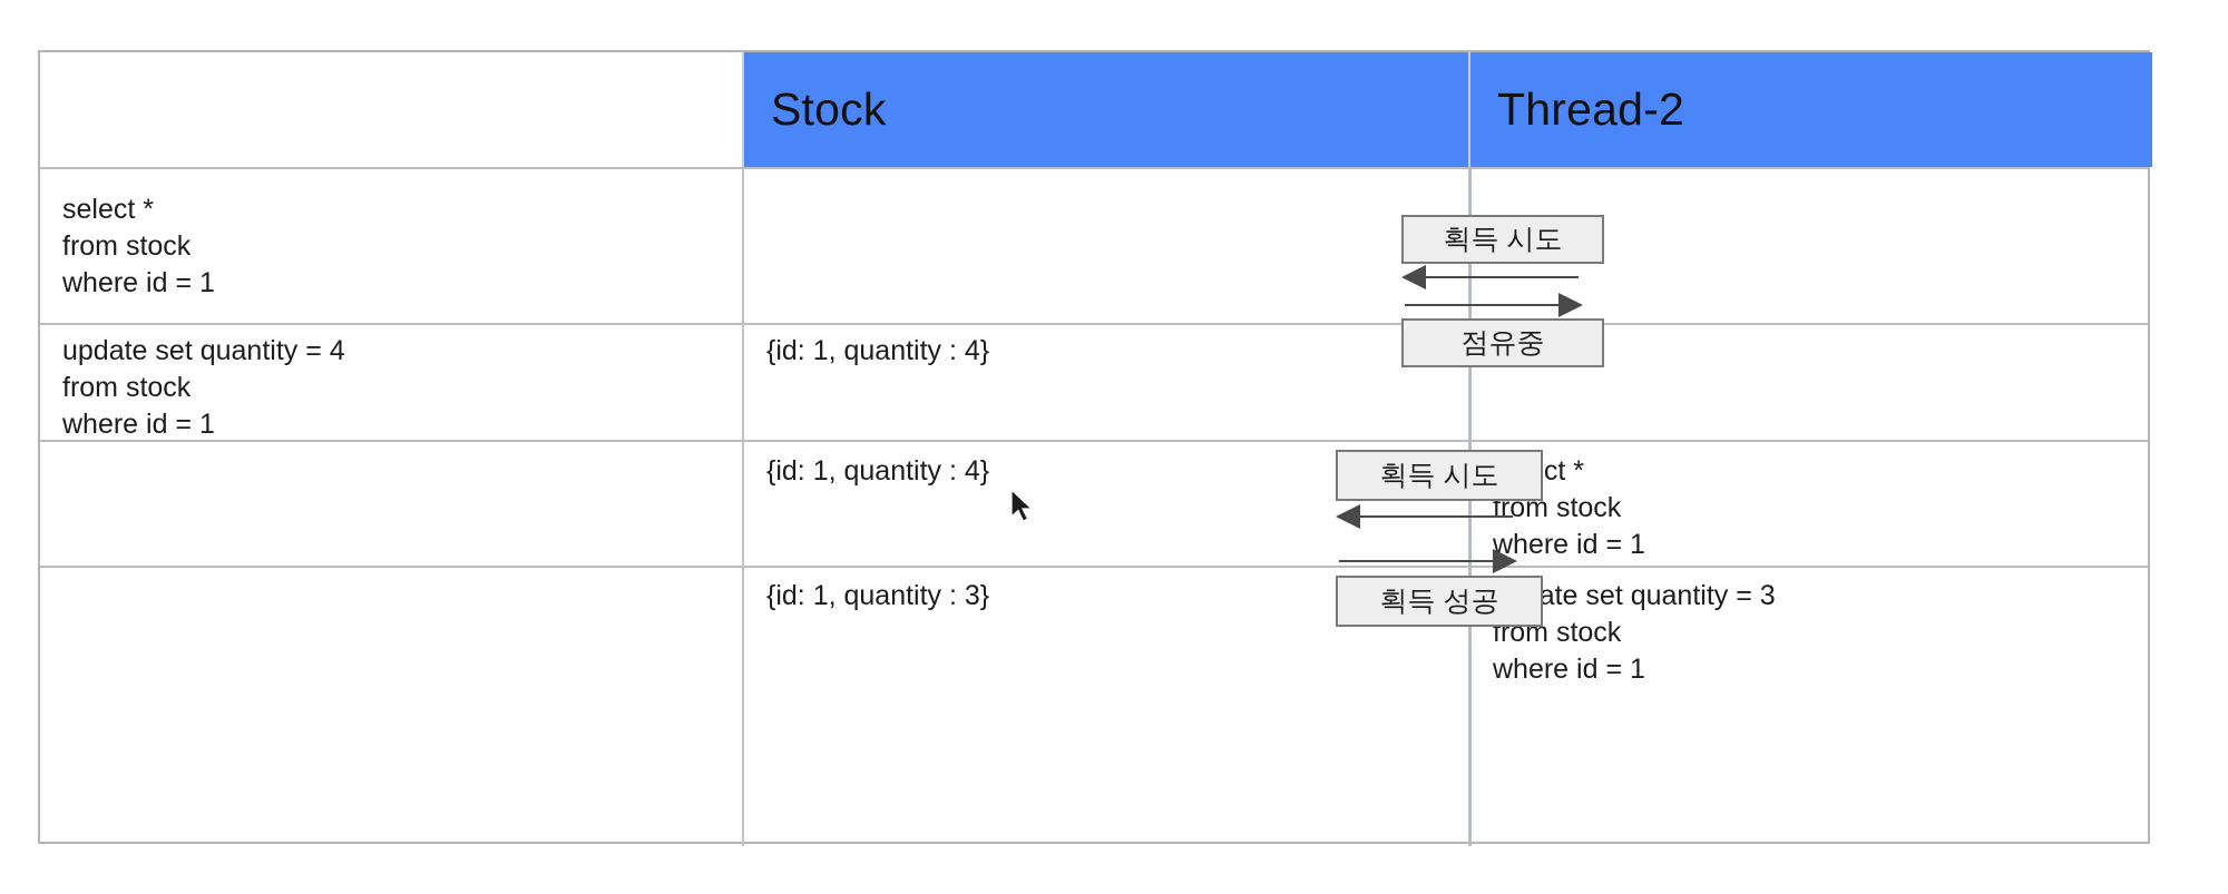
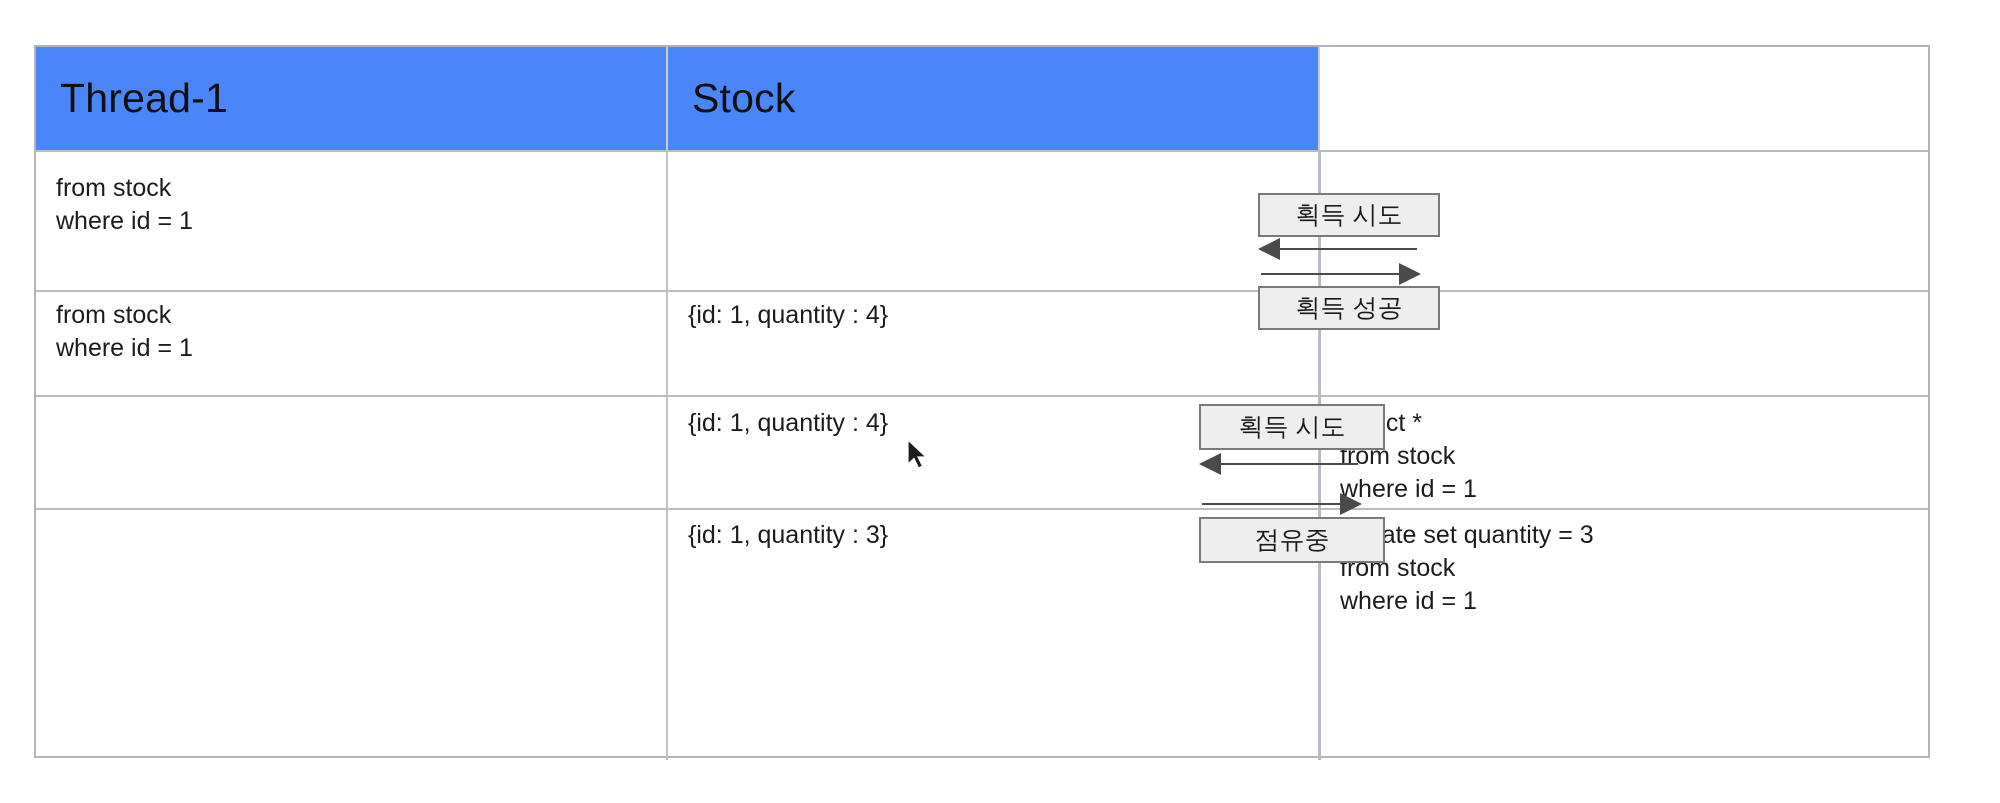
+ Thread-1
  Stock
- Thread-2
- select *
  from stock
  where id = 1
- update set quantity = 4
  from stock
  where id = 1
  {id: 1, quantity : 4}
  {id: 1, quantity : 4}
  from stock
  where id = 1
  {id: 1, quantity : 3}
  ate set quantity = 3
  from stock
  where id = 1
  획득 시도
- 점유중
+ 획득 성공
  획득 시도
- 획득 성공
+ 점유중
